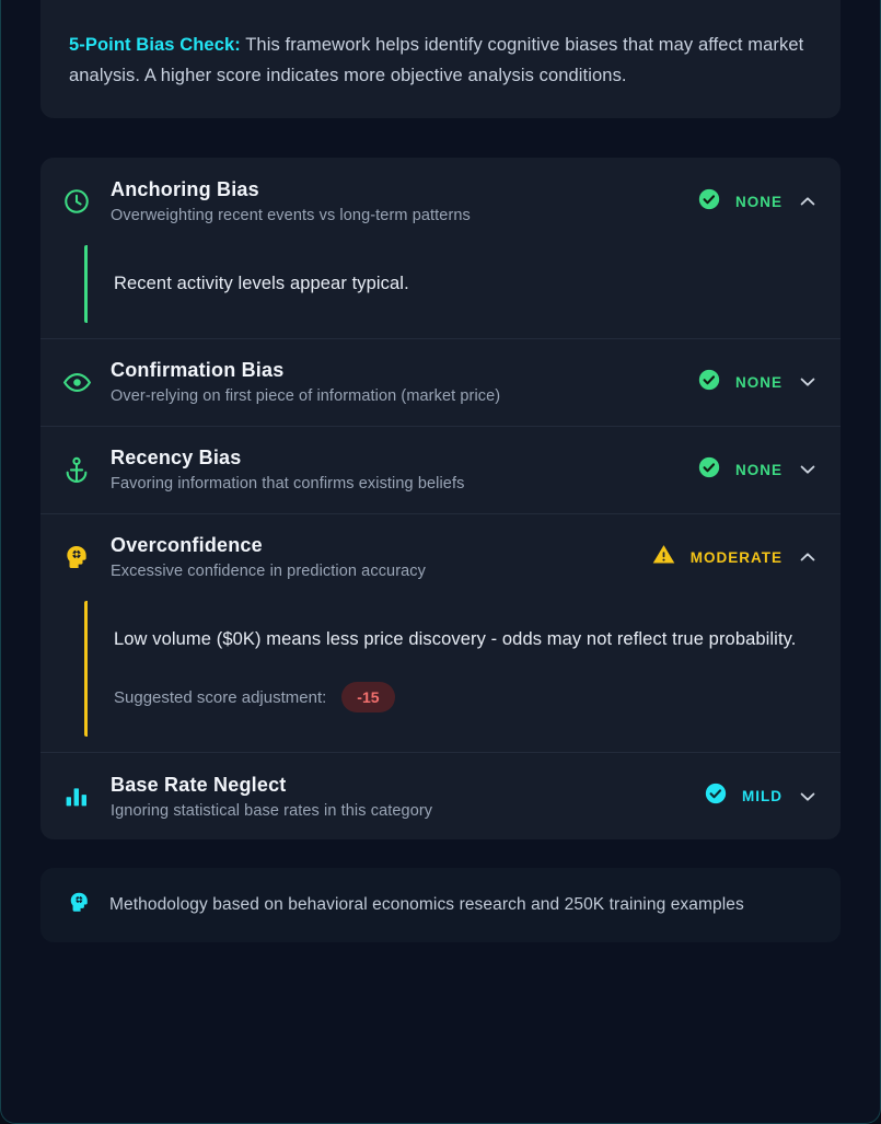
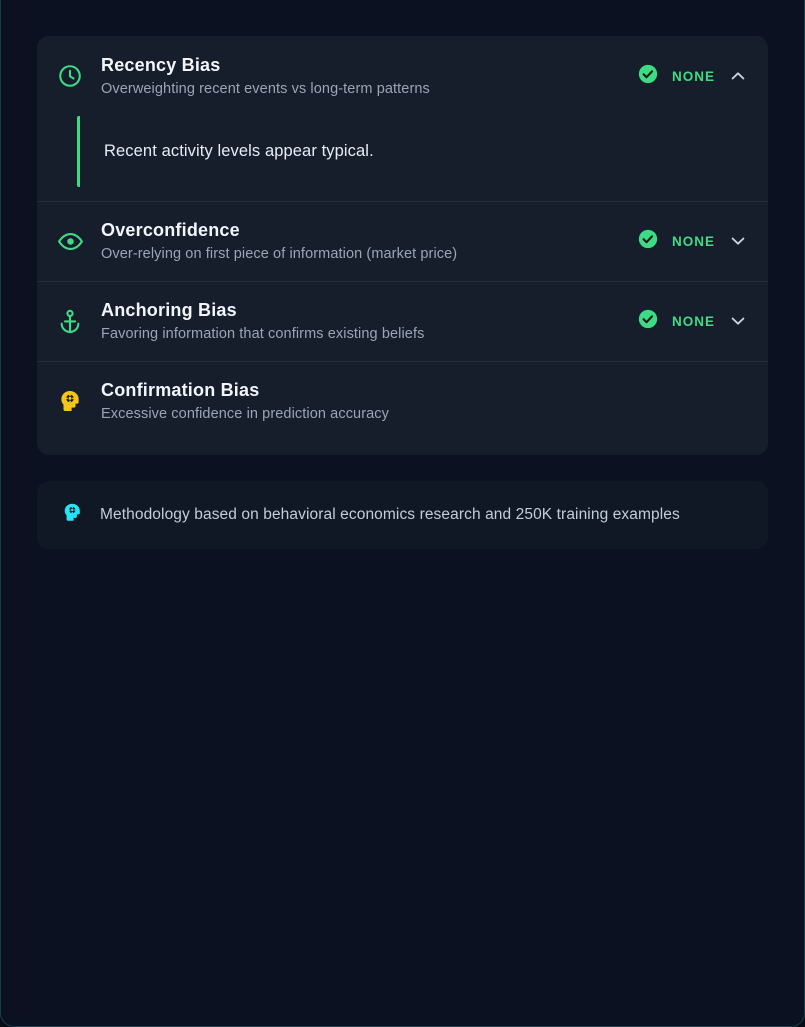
- 5-Point Bias Check: This framework helps identify cognitive biases that may affect market analysis. A higher score indicates more objective analysis conditions.
- Anchoring Bias
+ Recency Bias
  Overweighting recent events vs long-term patterns
  NONE
  Recent activity levels appear typical.
- Confirmation Bias
+ Overconfidence
  Over-relying on first piece of information (market price)
  NONE
- Recency Bias
+ Anchoring Bias
  Favoring information that confirms existing beliefs
  NONE
- Overconfidence
+ Confirmation Bias
  Excessive confidence in prediction accuracy
- MODERATE
- Low volume ($0K) means less price discovery - odds may not reflect true probability.
- Suggested score adjustment:
- -15
- Base Rate Neglect
- Ignoring statistical base rates in this category
- MILD
  Methodology based on behavioral economics research and 250K training examples
